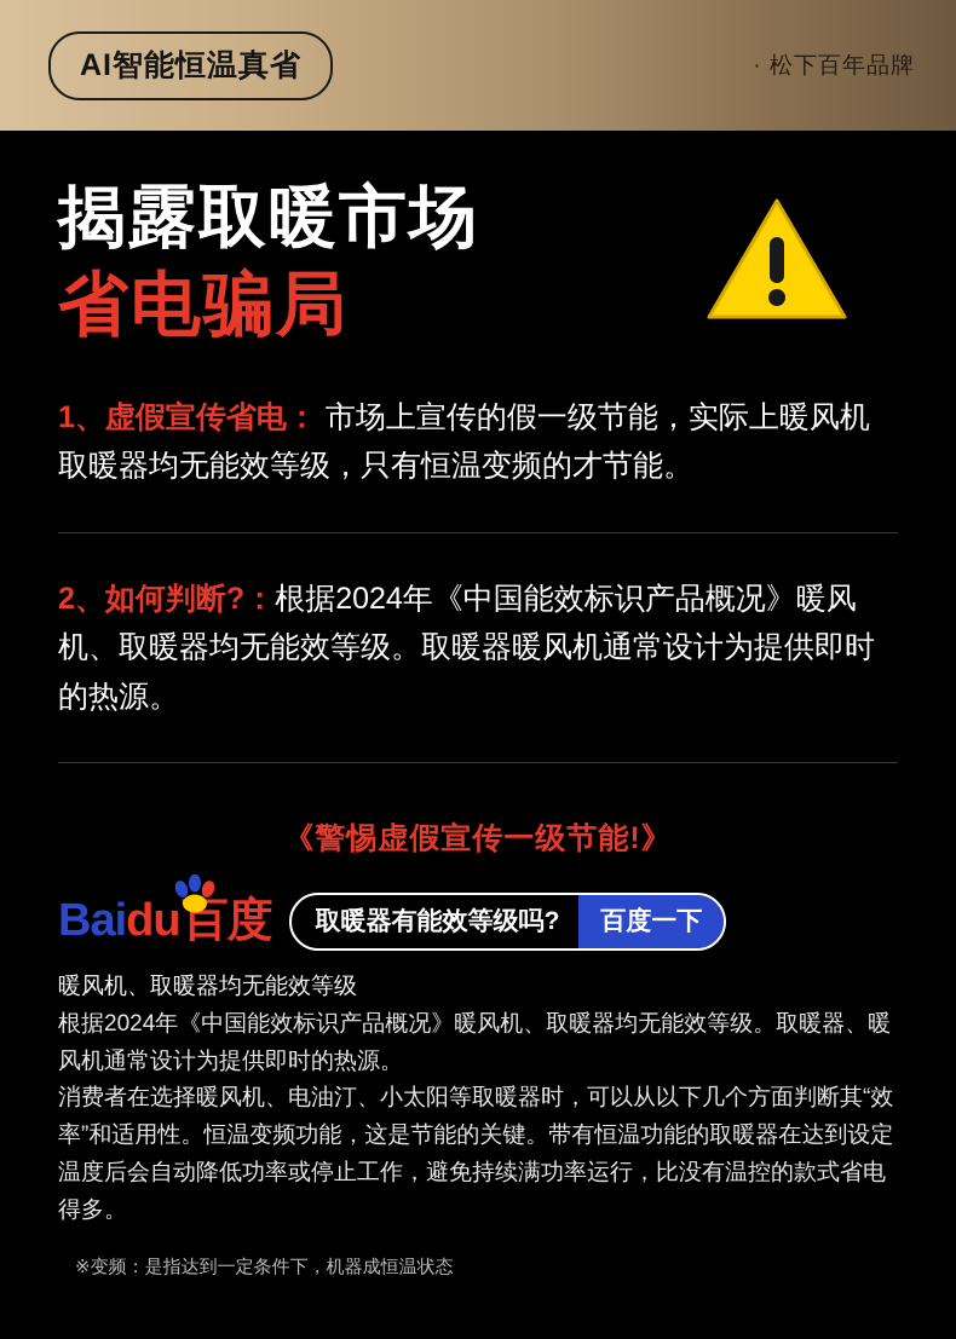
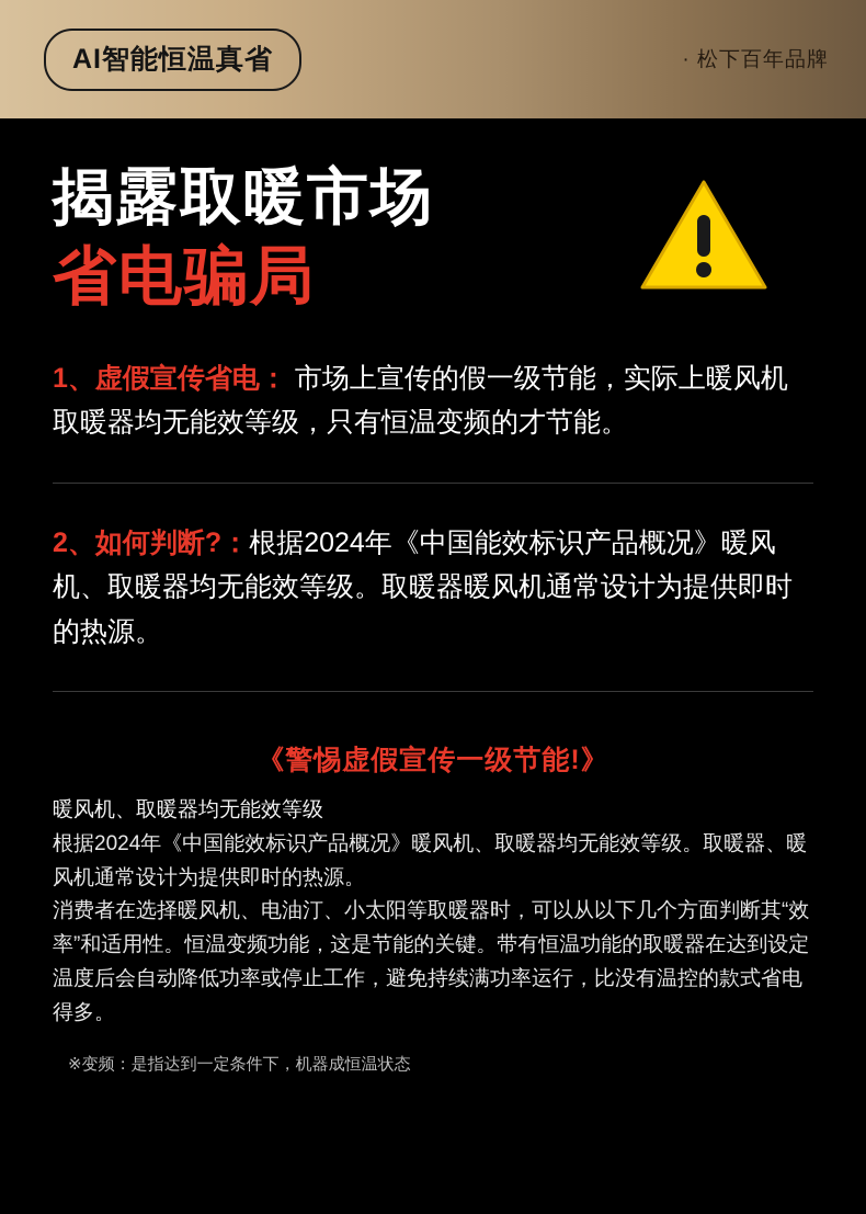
  AI智能恒温真省
  · 松下百年品牌
  揭露取暖市场
  省电骗局
  1、虚假宣传省电： 市场上宣传的假一级节能，实际上暖风机取暖器均无能效等级，只有恒温变频的才节能。
  2、如何判断?：根据2024年《中国能效标识产品概况》暖风机、取暖器均无能效等级。取暖器暖风机通常设计为提供即时的热源。
  《警惕虚假宣传一级节能!》
- Bai
- du
- 百度
- 取暖器有能效等级吗?
- 百度一下
  暖风机、取暖器均无能效等级
  根据2024年《中国能效标识产品概况》暖风机、取暖器均无能效等级。取暖器、暖风机通常设计为提供即时的热源。
  消费者在选择暖风机、电油汀、小太阳等取暖器时，可以从以下几个方面判断其“效率”和适用性。恒温变频功能，这是节能的关键。带有恒温功能的取暖器在达到设定温度后会自动降低功率或停止工作，避免持续满功率运行，比没有温控的款式省电得多。
  ※变频：是指达到一定条件下，机器成恒温状态
